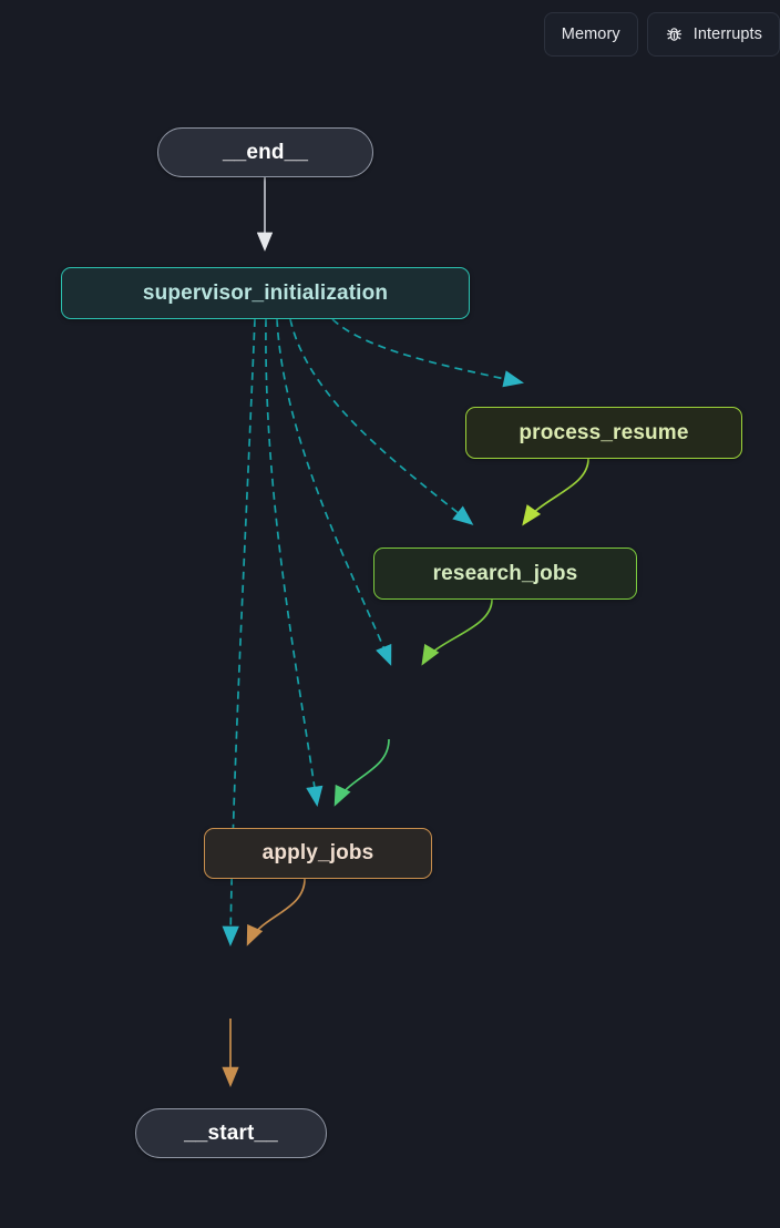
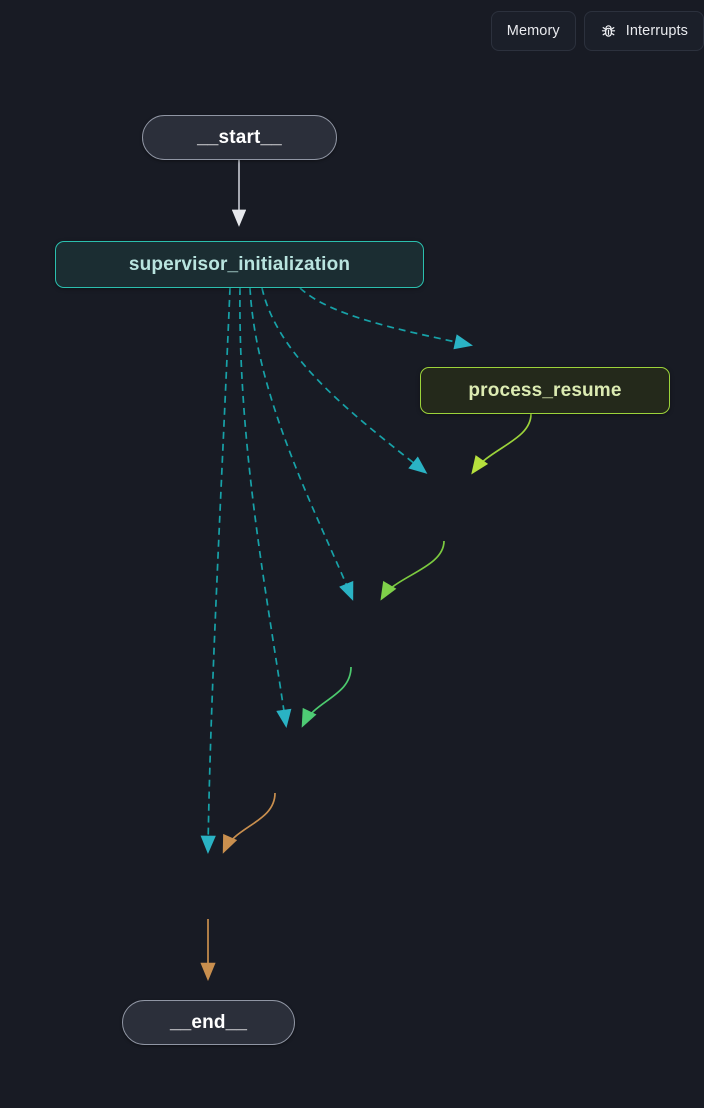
  Memory
  Interrupts
- __end__
+ __start__
  supervisor_initialization
  process_resume
- research_jobs
- apply_jobs
- __start__
+ __end__
